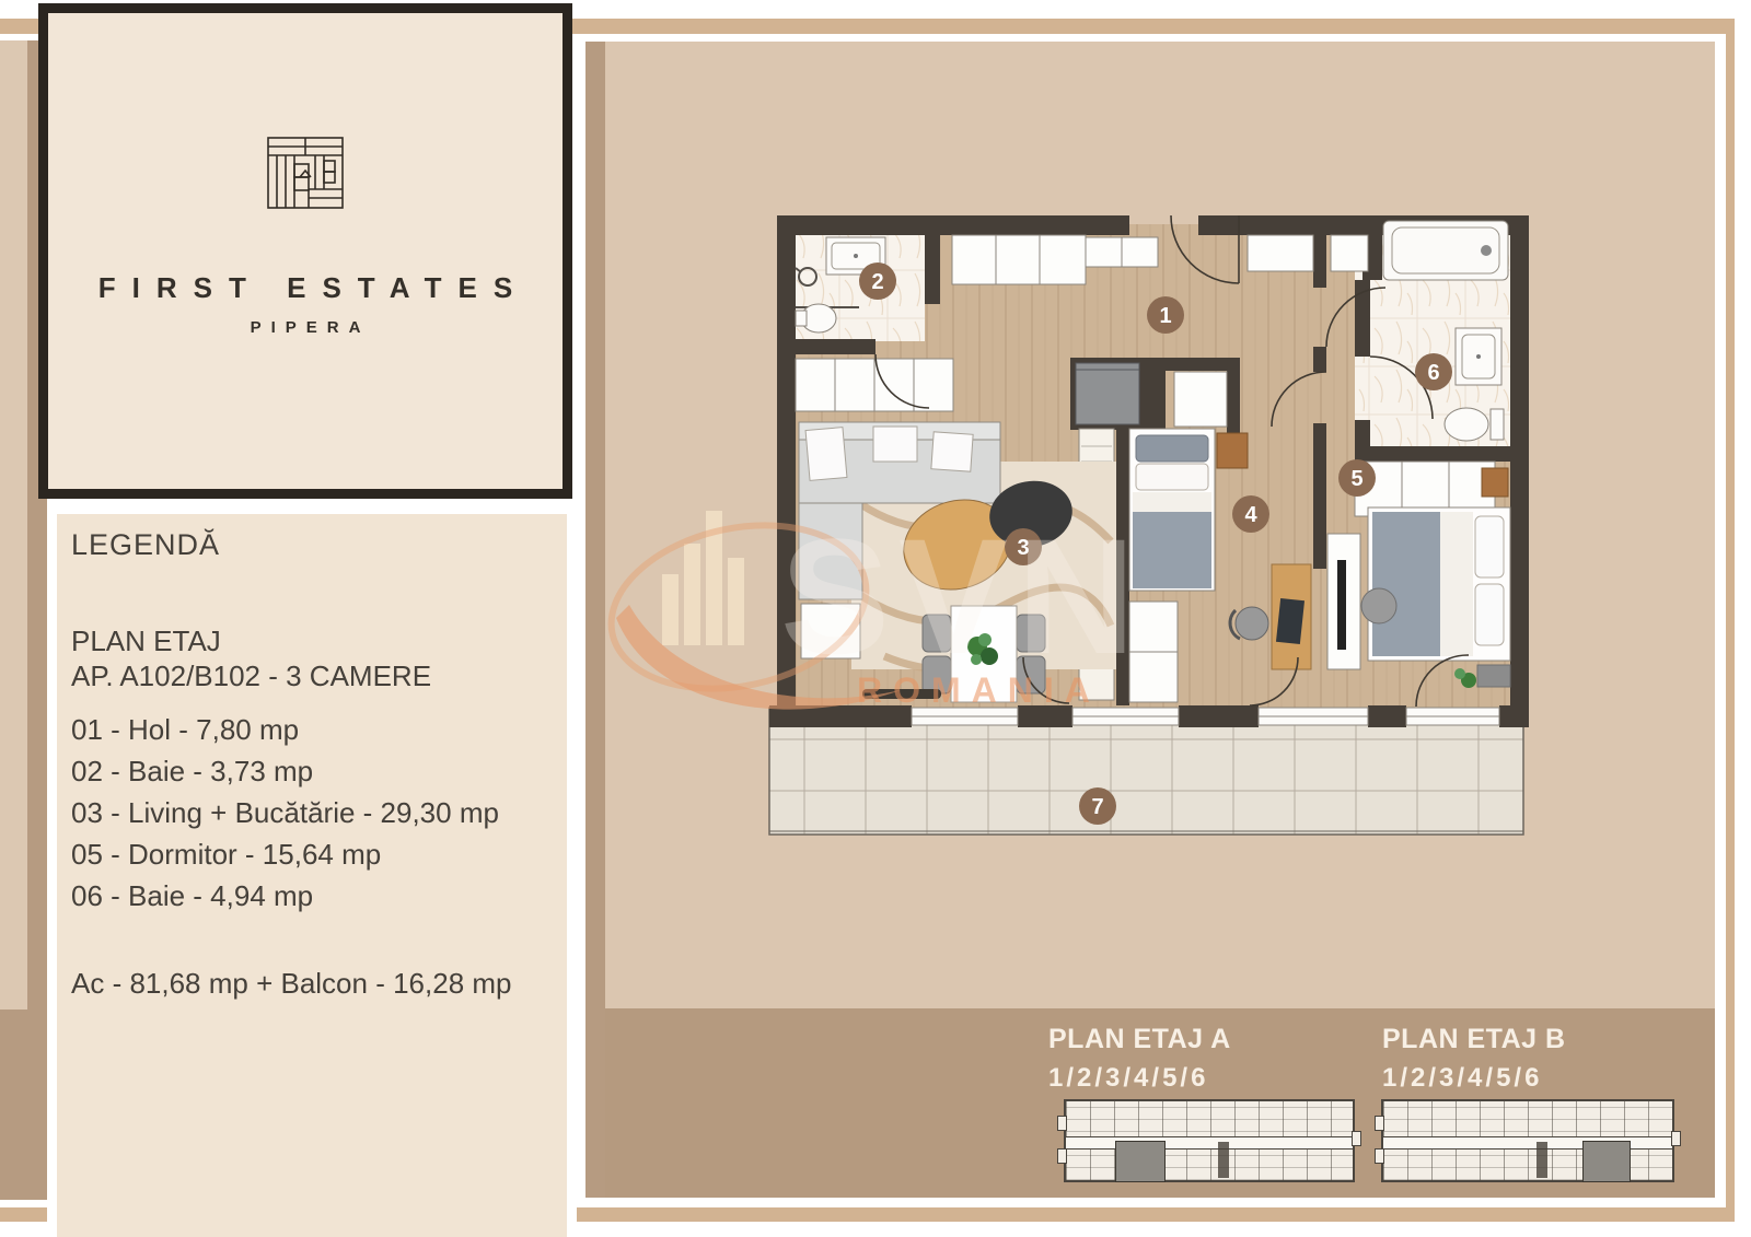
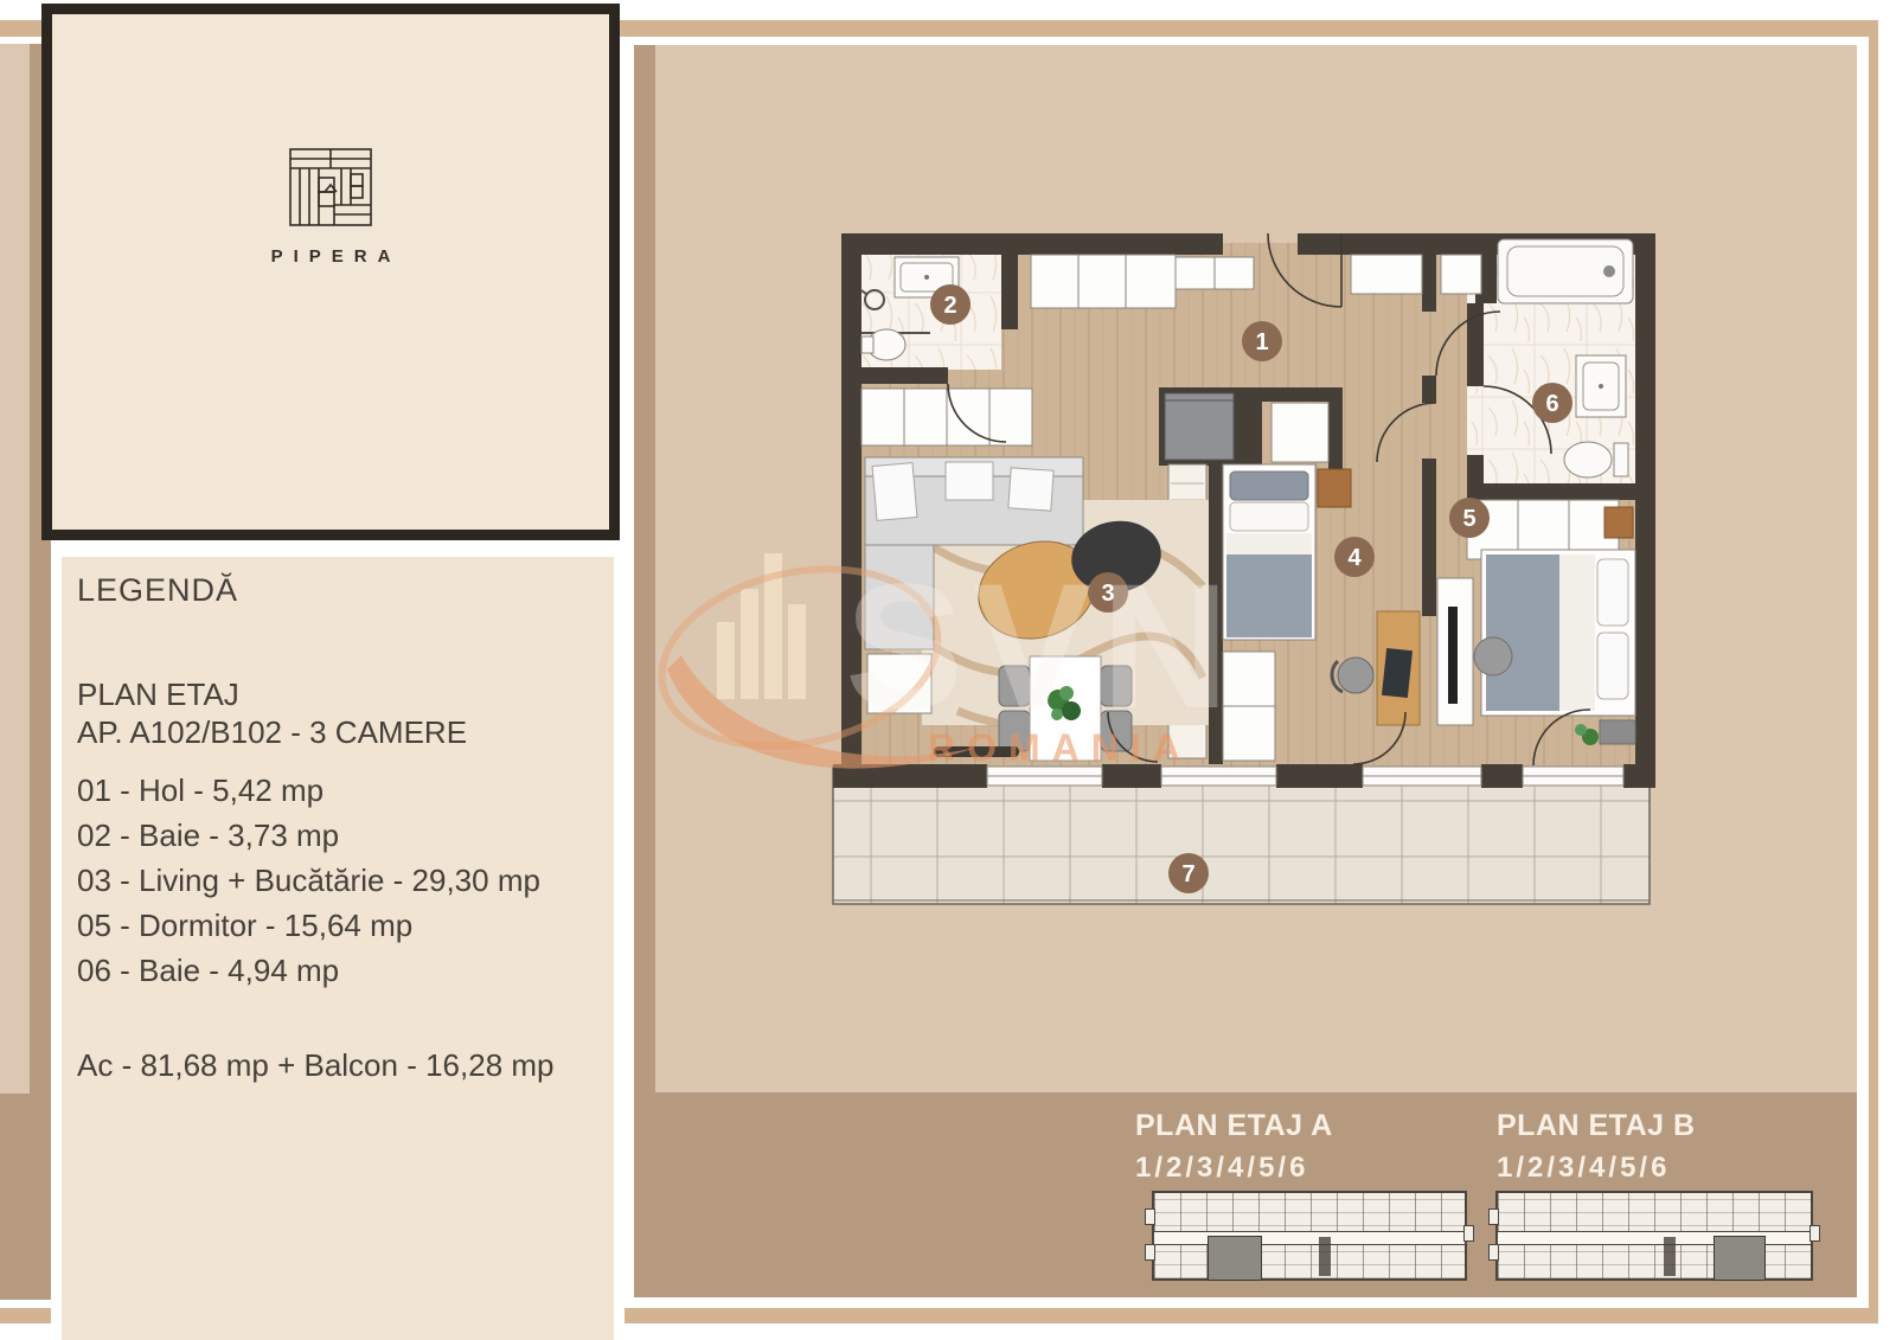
- FIRST ESTATES
  PIPERA
  LEGENDĂ
  PLAN ETAJ
  AP. A102/B102 - 3 CAMERE
- 01 - Hol - 7,80 mp
+ 01 - Hol - 5,42 mp
  02 - Baie - 3,73 mp
  03 - Living + Bucătărie - 29,30 mp
  05 - Dormitor - 15,64 mp
  06 - Baie - 4,94 mp
  Ac - 81,68 mp + Balcon - 16,28 mp
  1
  2
  3
  4
  5
  6
  7
  SVN
  ROMANIA
  PLAN ETAJ A
  1/2/3/4/5/6
  PLAN ETAJ B
  1/2/3/4/5/6
